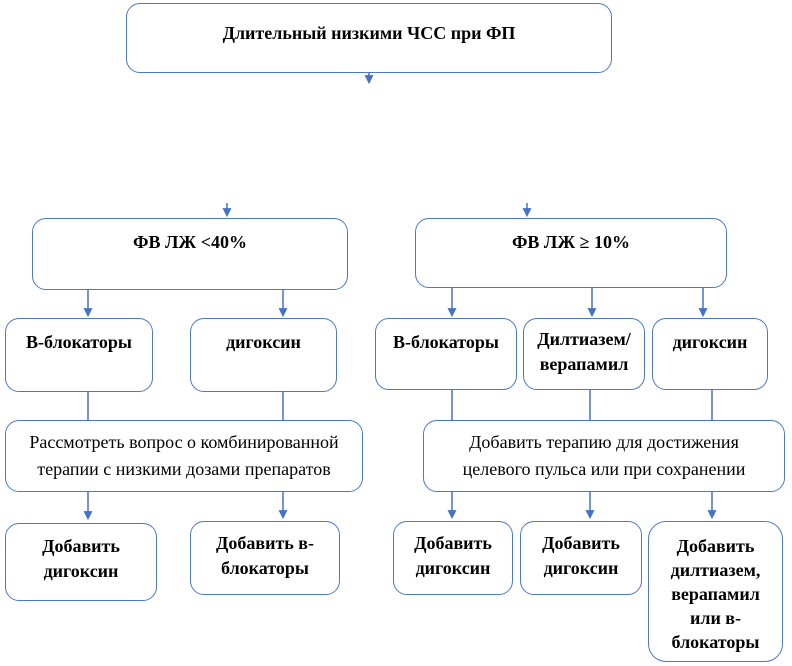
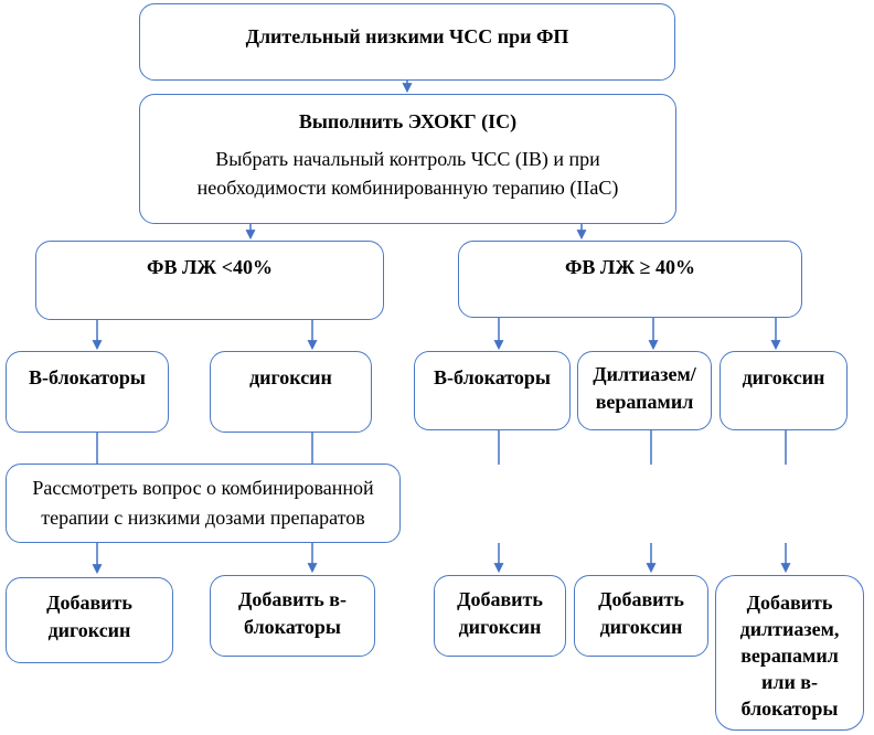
  Длительный низкими ЧСС при ФП
+ Выполнить ЭХОКГ (IC)
+ Выбрать начальный контроль ЧСС (IB) и при
+ необходимости комбинированную терапию (IIaC)
  ФВ ЛЖ <40%
- ФВ ЛЖ ≥ 10%
+ ФВ ЛЖ ≥ 40%
  В-блокаторы
  дигоксин
  В-блокаторы
  Дилтиазем/
  верапамил
  дигоксин
  Рассмотреть вопрос о комбинированной
  терапии с низкими дозами препаратов
- Добавить терапию для достижения
- целевого пульса или при сохранении
  Добавить
  дигоксин
  Добавить в-
  блокаторы
  Добавить
  дигоксин
  Добавить
  дигоксин
  Добавить
  дилтиазем,
  верапамил
  или в-
  блокаторы
